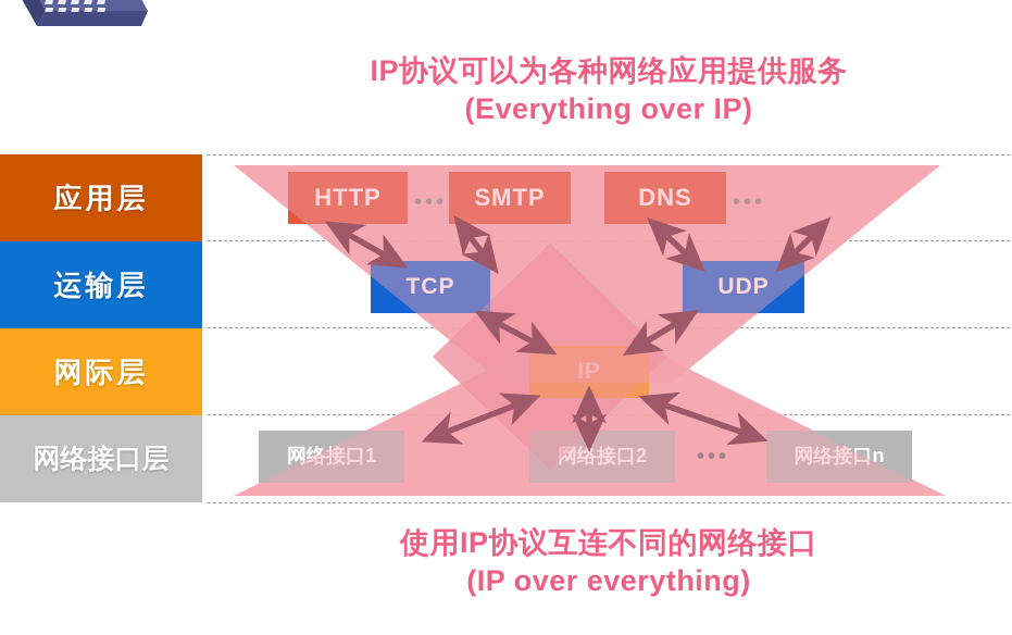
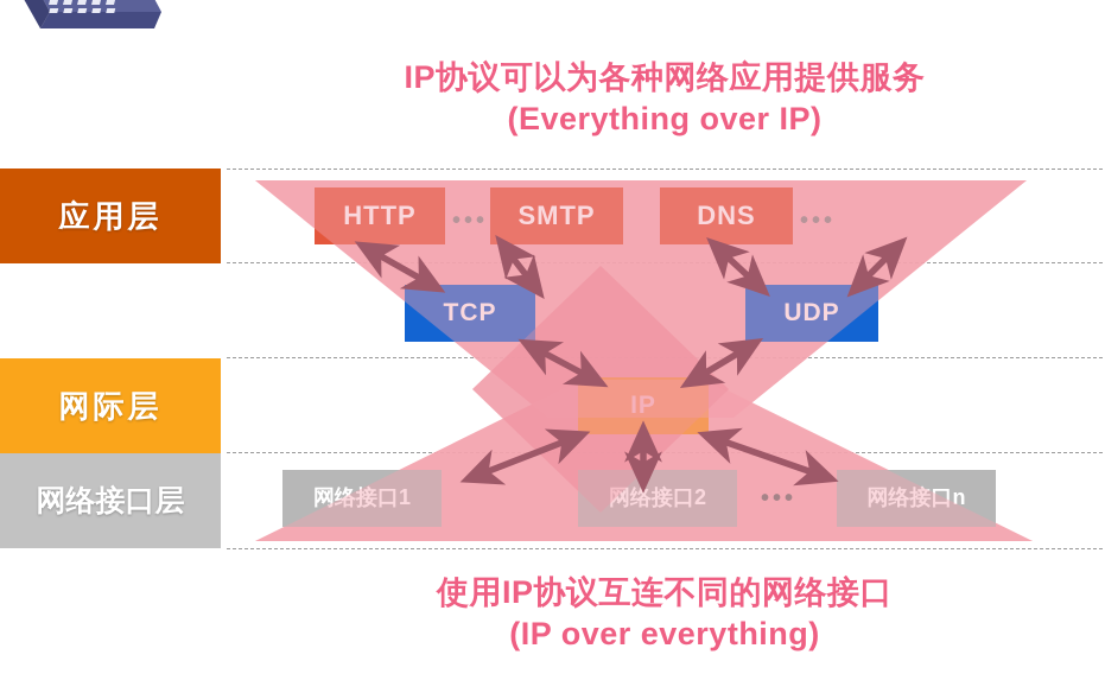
  IP协议可以为各种网络应用提供服务
  (Everything over IP)
  应用层
- 运输层
  网际层
  网络接口层
  HTTP
  SMTP
  DNS
  •••
  •••
  TCP
  UDP
  IP
  网络接口1
  网络接口2
  网络接口n
  •••
  使用IP协议互连不同的网络接口
  (IP over everything)
